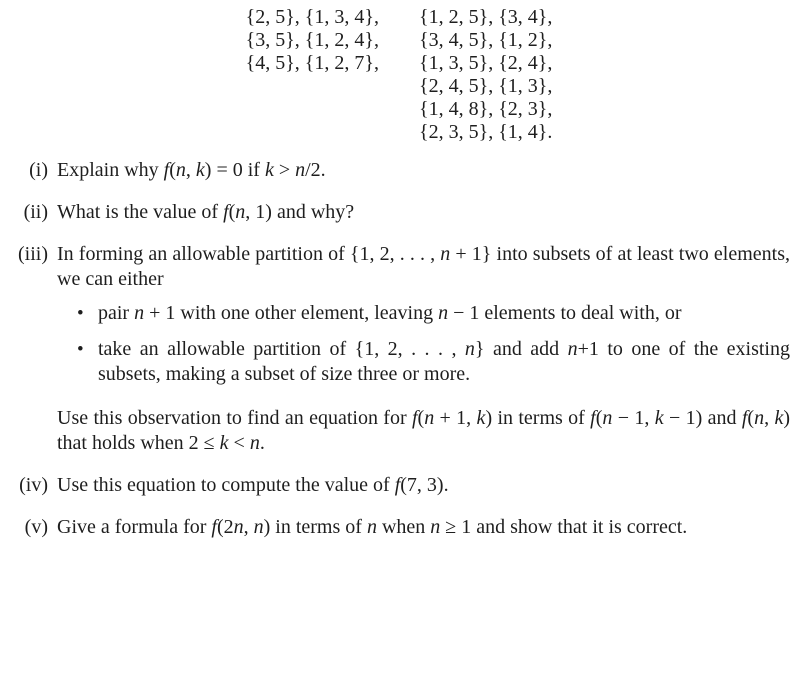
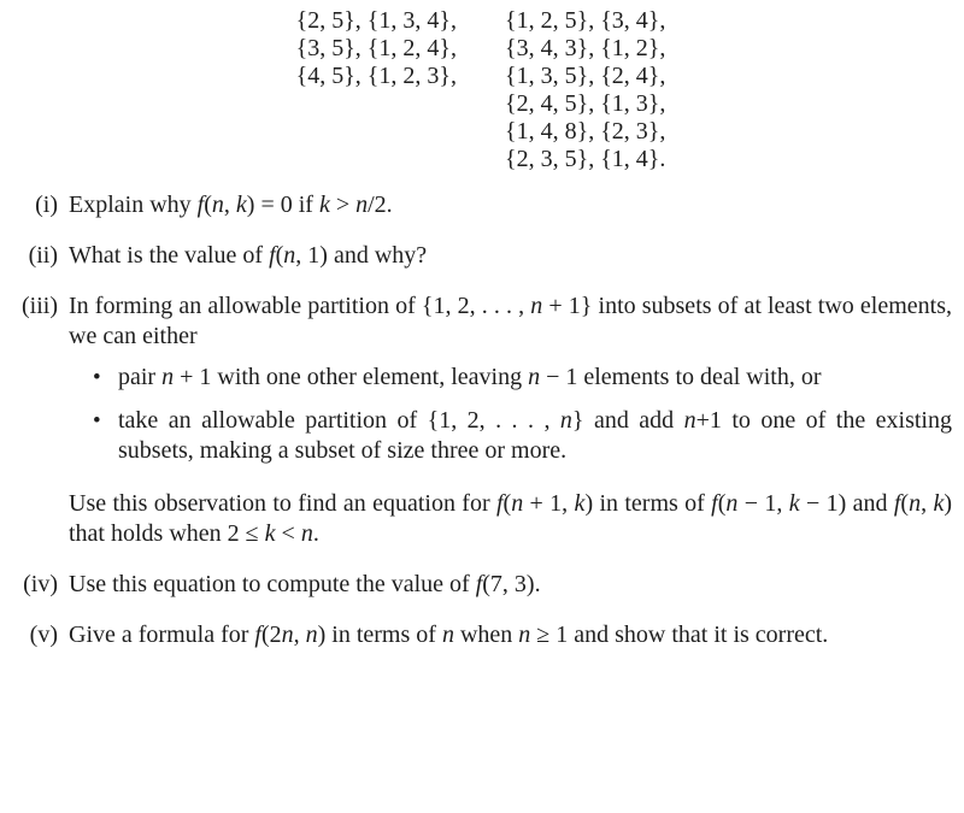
  {2, 5}, {1, 3, 4},
  {3, 5}, {1, 2, 4},
- {4, 5}, {1, 2, 7},
+ {4, 5}, {1, 2, 3},
  {1, 2, 5}, {3, 4},
- {3, 4, 5}, {1, 2},
+ {3, 4, 3}, {1, 2},
  {1, 3, 5}, {2, 4},
  {2, 4, 5}, {1, 3},
  {1, 4, 8}, {2, 3},
  {2, 3, 5}, {1, 4}.
  (i)
  Explain why f(n, k) = 0 if k > n/2.
  (ii)
  What is the value of f(n, 1) and why?
  (iii)
  In forming an allowable partition of {1, 2, . . . , n + 1} into subsets of at least two elements, we can either
  •
  pair n + 1 with one other element, leaving n − 1 elements to deal with, or
  •
  take an allowable partition of {1, 2, . . . , n} and add n+1 to one of the existing subsets, making a subset of size three or more.
  Use this observation to find an equation for f(n + 1, k) in terms of f(n − 1, k − 1) and f(n, k) that holds when 2 ≤ k < n.
  (iv)
  Use this equation to compute the value of f(7, 3).
  (v)
  Give a formula for f(2n, n) in terms of n when n ≥ 1 and show that it is correct.
